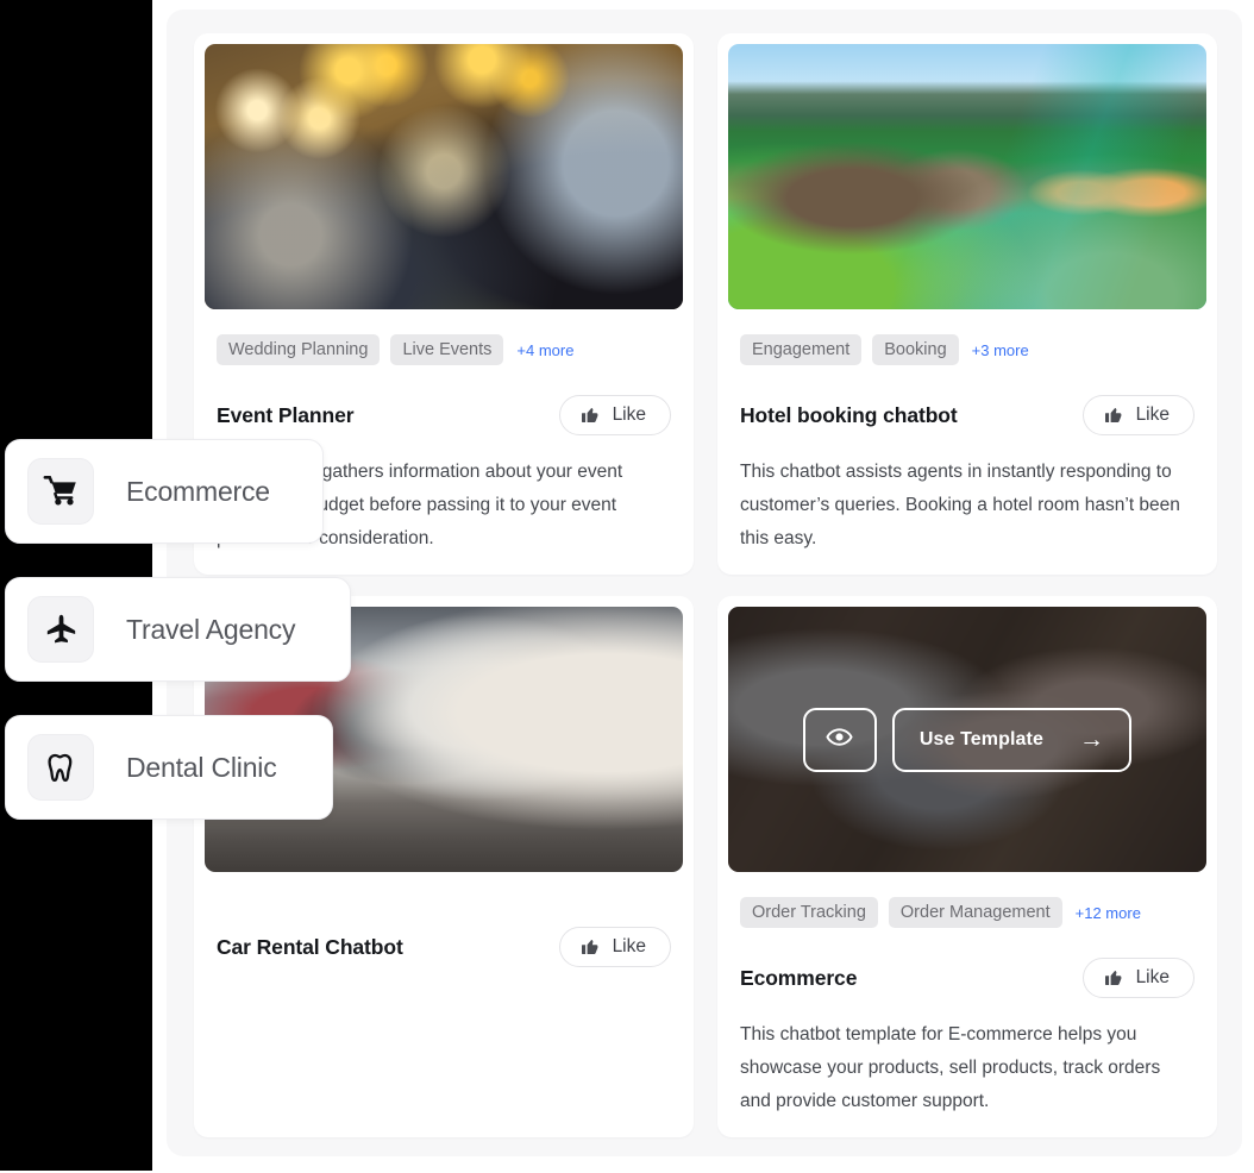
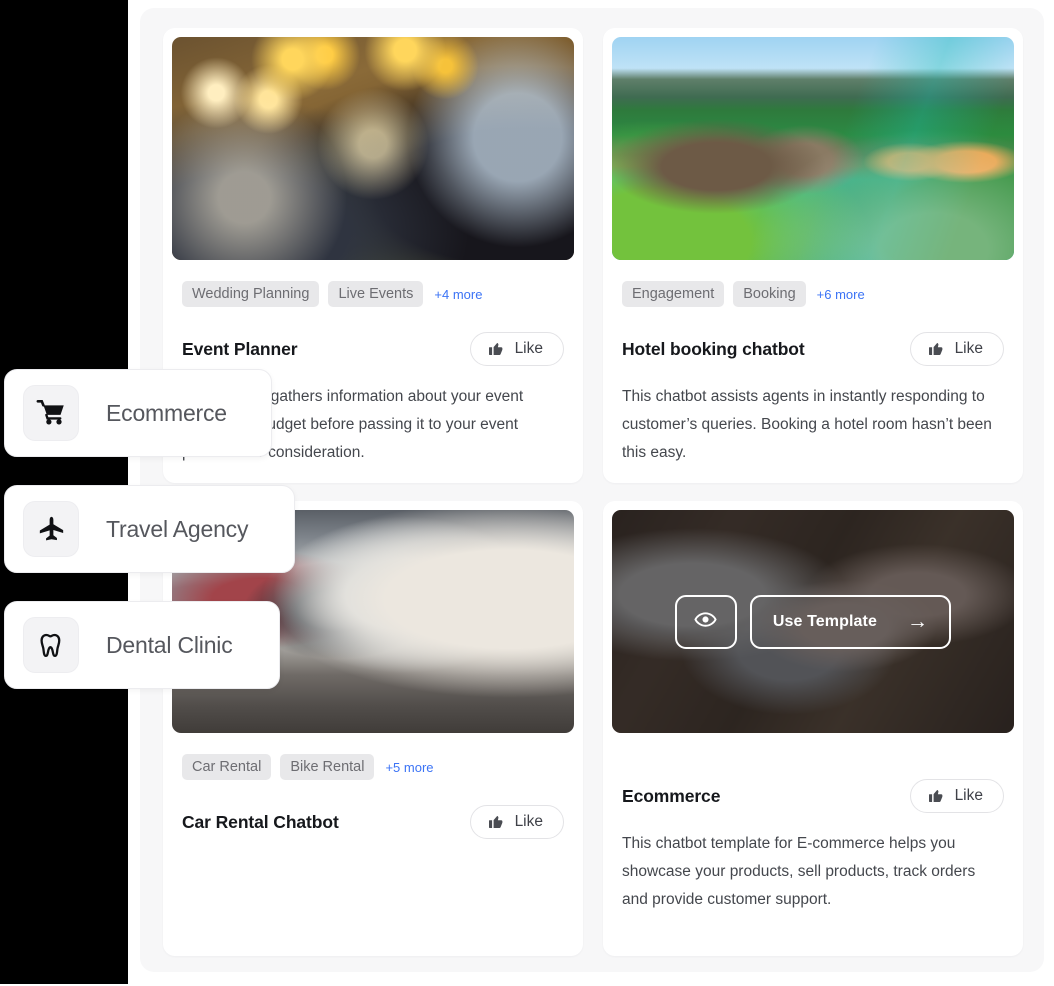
  Wedding Planning
  Live Events
  +4 more
  Event Planner
  Like
  gathers information about your event dget before passing it to your event consideration.
  Engagement
  Booking
- +3 more
+ +6 more
  Hotel booking chatbot
  Like
  This chatbot assists agents in instantly responding to customer’s queries. Booking a hotel room hasn’t been this easy.
+ Car Rental
+ Bike Rental
+ +5 more
  Car Rental Chatbot
  Like
  Use Template
  →
- Order Tracking
- Order Management
- +12 more
  Ecommerce
  Like
  This chatbot template for E-commerce helps you showcase your products, sell products, track orders and provide customer support.
  Ecommerce
  Travel Agency
  Dental Clinic
